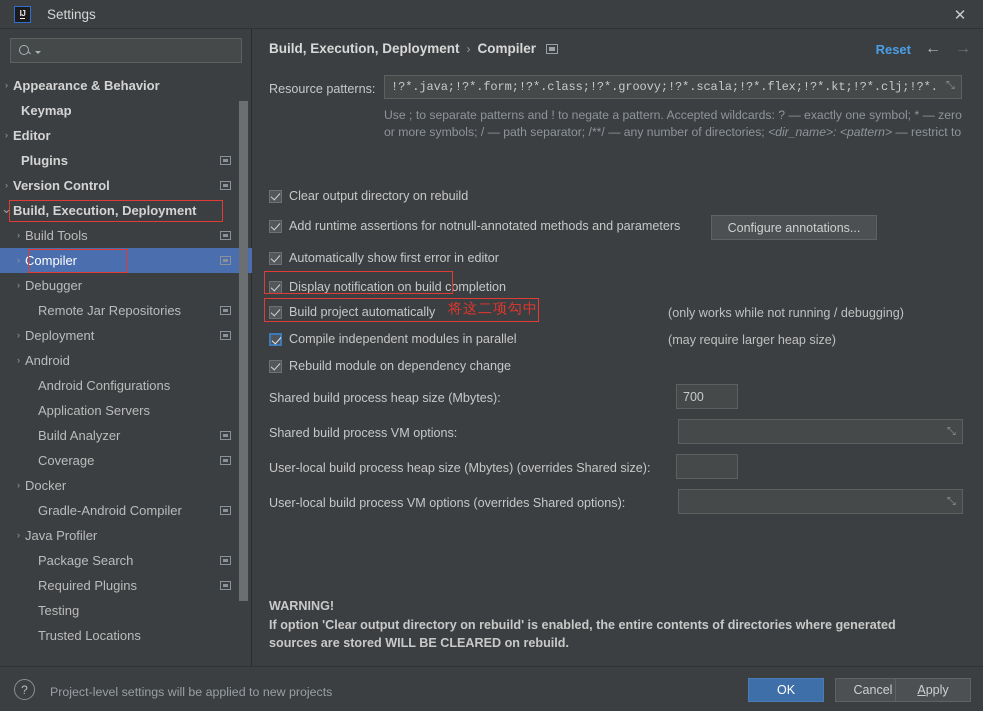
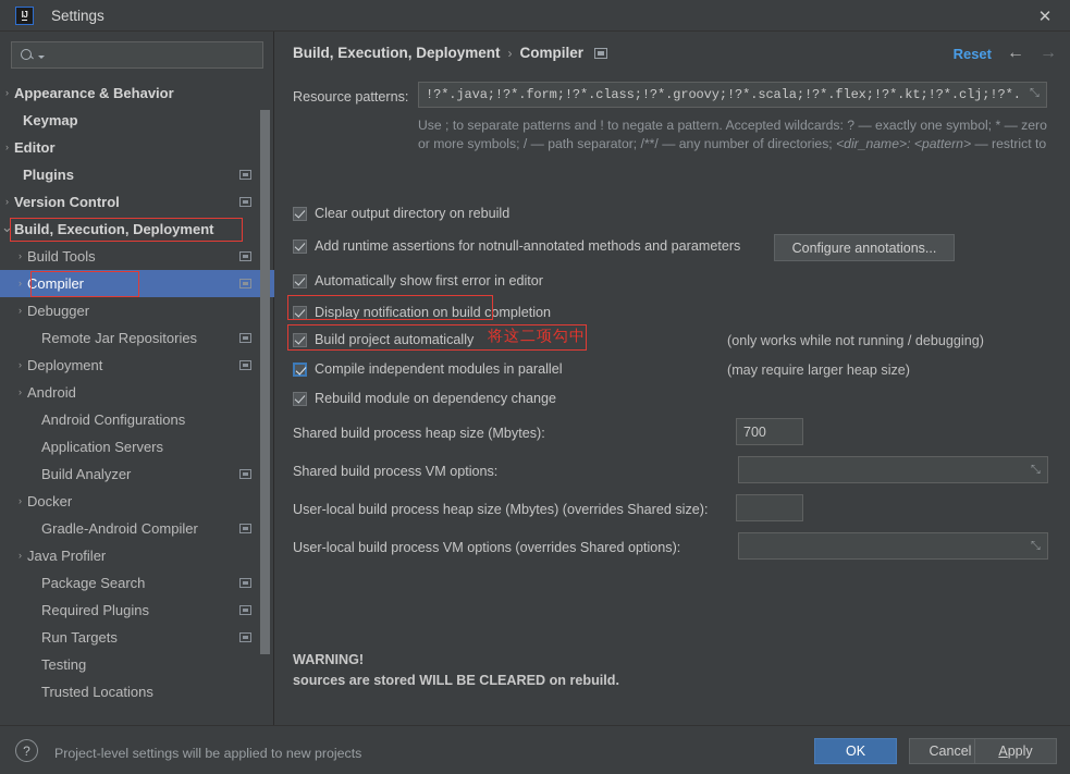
  IJ
  Settings
  ✕
  ›
  Appearance & Behavior
  Keymap
  ›
  Editor
  Plugins
  ›
  Version Control
  ⌄
  Build, Execution, Deployment
  ›
  Build Tools
  ›
  Compiler
  ›
  Debugger
  Remote Jar Repositories
  ›
  Deployment
  ›
  Android
  Android Configurations
  Application Servers
  Build Analyzer
- Coverage
  ›
  Docker
  Gradle-Android Compiler
  ›
  Java Profiler
  Package Search
  Required Plugins
+ Run Targets
  Testing
  Trusted Locations
  Build, Execution, Deployment
  ›
  Compiler
  Reset
  ←
  →
  Resource patterns:
  !?*.java;!?*.form;!?*.class;!?*.groovy;!?*.scala;!?*.flex;!?*.kt;!?*.clj;!?*.
  ⤡
  Use ; to separate patterns and ! to negate a pattern. Accepted wildcards: ? — exactly one symbol; * — zero
  or more symbols; / — path separator; /**/ — any number of directories; <dir_name>: <pattern> — restrict to
  Clear output directory on rebuild
  Add runtime assertions for notnull-annotated methods and parameters
  Automatically show first error in editor
  Display notification on build completion
  Build project automatically
  (only works while not running / debugging)
  Compile independent modules in parallel
  (may require larger heap size)
  Rebuild module on dependency change
  Configure annotations...
  将这二项勾中
  Shared build process heap size (Mbytes):
  700
  Shared build process VM options:
  ⤡
  User-local build process heap size (Mbytes) (overrides Shared size):
  User-local build process VM options (overrides Shared options):
  ⤡
  WARNING!
- If option 'Clear output directory on rebuild' is enabled, the entire contents of directories where generated
  sources are stored WILL BE CLEARED on rebuild.
  ?
  Project-level settings will be applied to new projects
  OK
  Cancel
  Apply
